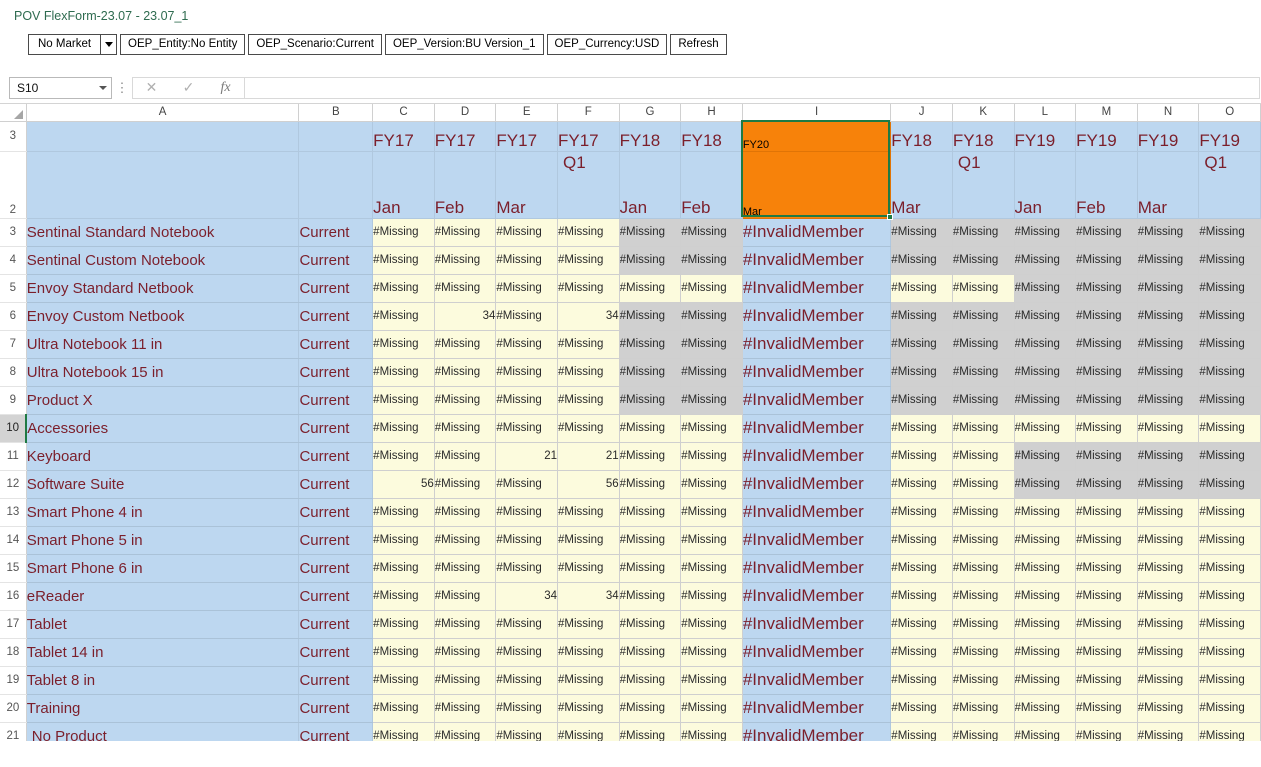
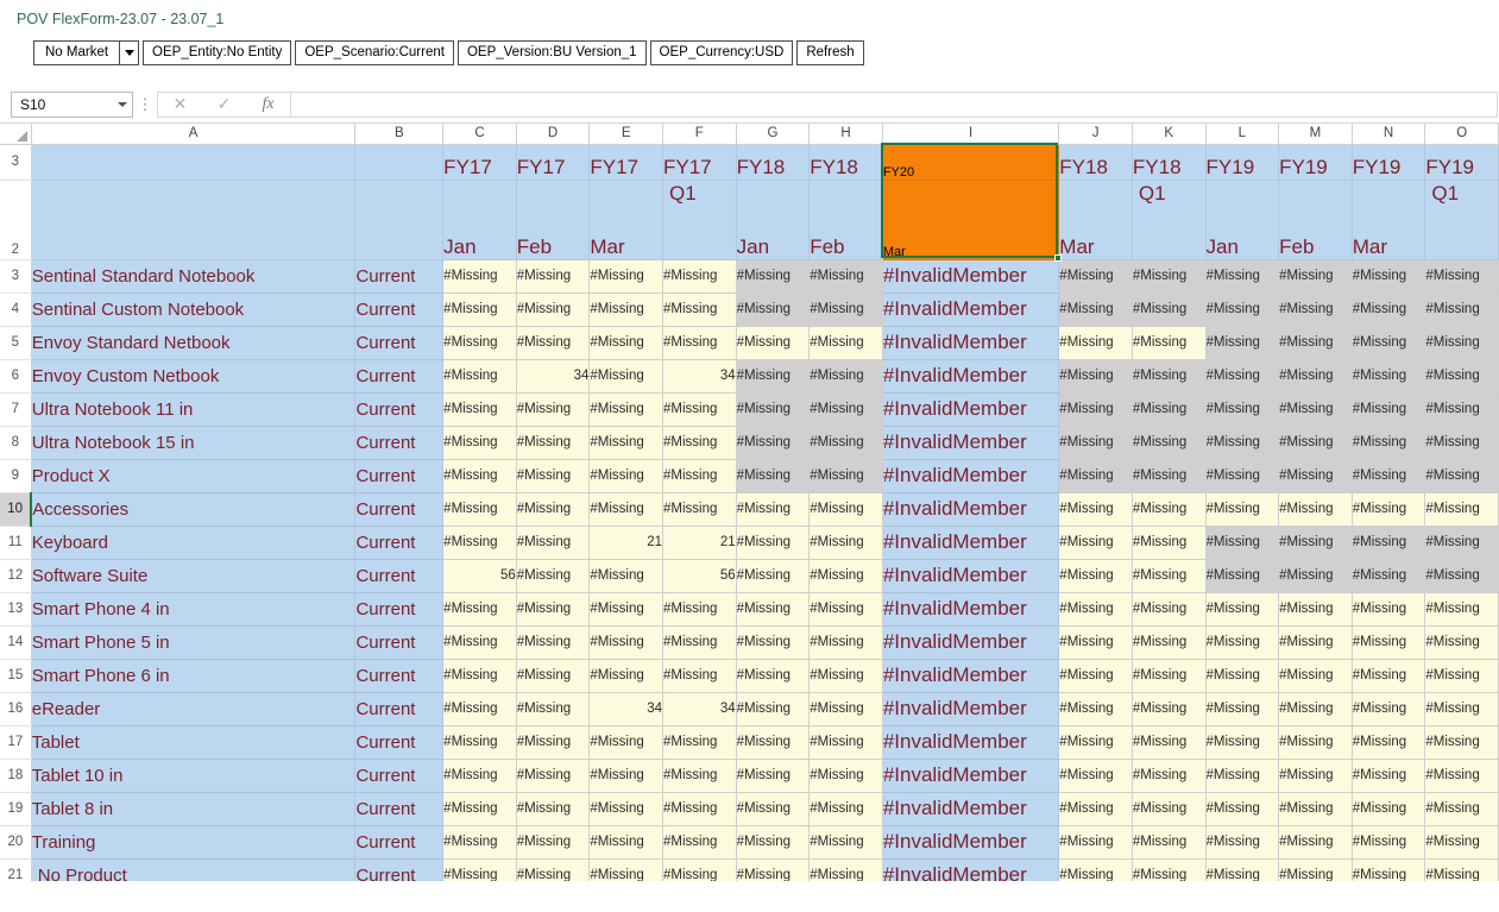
  POV FlexForm-23.07 - 23.07_1
  No Market
  OEP_Entity:No Entity
  OEP_Scenario:Current
  OEP_Version:BU Version_1
  OEP_Currency:USD
  Refresh
  S10
  ⋮
  ✕
  ✓
  fx
  	A	B	C	D	E	F	G	H	I	J	K	L	M	N	O
  3			FY17	FY17	FY17	FY17	FY18	FY18	FY20	FY18	FY18	FY19	FY19	FY19	FY19
  2			Jan	Feb	Mar	Q1	Jan	Feb	Mar	Mar	Q1	Jan	Feb	Mar	Q1
  3	Sentinal Standard Notebook	Current	#Missing	#Missing	#Missing	#Missing	#Missing	#Missing	#InvalidMember	#Missing	#Missing	#Missing	#Missing	#Missing	#Missing
  4	Sentinal Custom Notebook	Current	#Missing	#Missing	#Missing	#Missing	#Missing	#Missing	#InvalidMember	#Missing	#Missing	#Missing	#Missing	#Missing	#Missing
  5	Envoy Standard Netbook	Current	#Missing	#Missing	#Missing	#Missing	#Missing	#Missing	#InvalidMember	#Missing	#Missing	#Missing	#Missing	#Missing	#Missing
  6	Envoy Custom Netbook	Current	#Missing	34	#Missing	34	#Missing	#Missing	#InvalidMember	#Missing	#Missing	#Missing	#Missing	#Missing	#Missing
  7	Ultra Notebook 11 in	Current	#Missing	#Missing	#Missing	#Missing	#Missing	#Missing	#InvalidMember	#Missing	#Missing	#Missing	#Missing	#Missing	#Missing
  8	Ultra Notebook 15 in	Current	#Missing	#Missing	#Missing	#Missing	#Missing	#Missing	#InvalidMember	#Missing	#Missing	#Missing	#Missing	#Missing	#Missing
  9	Product X	Current	#Missing	#Missing	#Missing	#Missing	#Missing	#Missing	#InvalidMember	#Missing	#Missing	#Missing	#Missing	#Missing	#Missing
  10	Accessories	Current	#Missing	#Missing	#Missing	#Missing	#Missing	#Missing	#InvalidMember	#Missing	#Missing	#Missing	#Missing	#Missing	#Missing
  11	Keyboard	Current	#Missing	#Missing	21	21	#Missing	#Missing	#InvalidMember	#Missing	#Missing	#Missing	#Missing	#Missing	#Missing
  12	Software Suite	Current	56	#Missing	#Missing	56	#Missing	#Missing	#InvalidMember	#Missing	#Missing	#Missing	#Missing	#Missing	#Missing
  13	Smart Phone 4 in	Current	#Missing	#Missing	#Missing	#Missing	#Missing	#Missing	#InvalidMember	#Missing	#Missing	#Missing	#Missing	#Missing	#Missing
  14	Smart Phone 5 in	Current	#Missing	#Missing	#Missing	#Missing	#Missing	#Missing	#InvalidMember	#Missing	#Missing	#Missing	#Missing	#Missing	#Missing
  15	Smart Phone 6 in	Current	#Missing	#Missing	#Missing	#Missing	#Missing	#Missing	#InvalidMember	#Missing	#Missing	#Missing	#Missing	#Missing	#Missing
  16	eReader	Current	#Missing	#Missing	34	34	#Missing	#Missing	#InvalidMember	#Missing	#Missing	#Missing	#Missing	#Missing	#Missing
  17	Tablet	Current	#Missing	#Missing	#Missing	#Missing	#Missing	#Missing	#InvalidMember	#Missing	#Missing	#Missing	#Missing	#Missing	#Missing
- 18	Tablet 14 in	Current	#Missing	#Missing	#Missing	#Missing	#Missing	#Missing	#InvalidMember	#Missing	#Missing	#Missing	#Missing	#Missing	#Missing
+ 18	Tablet 10 in	Current	#Missing	#Missing	#Missing	#Missing	#Missing	#Missing	#InvalidMember	#Missing	#Missing	#Missing	#Missing	#Missing	#Missing
  19	Tablet 8 in	Current	#Missing	#Missing	#Missing	#Missing	#Missing	#Missing	#InvalidMember	#Missing	#Missing	#Missing	#Missing	#Missing	#Missing
  20	Training	Current	#Missing	#Missing	#Missing	#Missing	#Missing	#Missing	#InvalidMember	#Missing	#Missing	#Missing	#Missing	#Missing	#Missing
  21	No Product	Current	#Missing	#Missing	#Missing	#Missing	#Missing	#Missing	#InvalidMember	#Missing	#Missing	#Missing	#Missing	#Missing	#Missing
